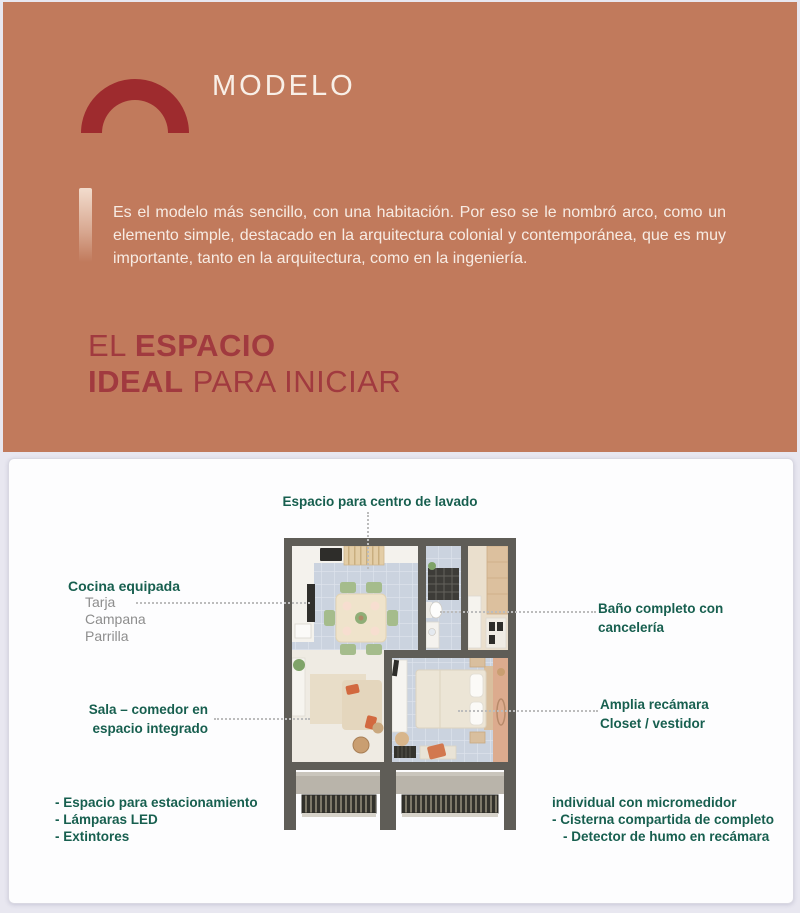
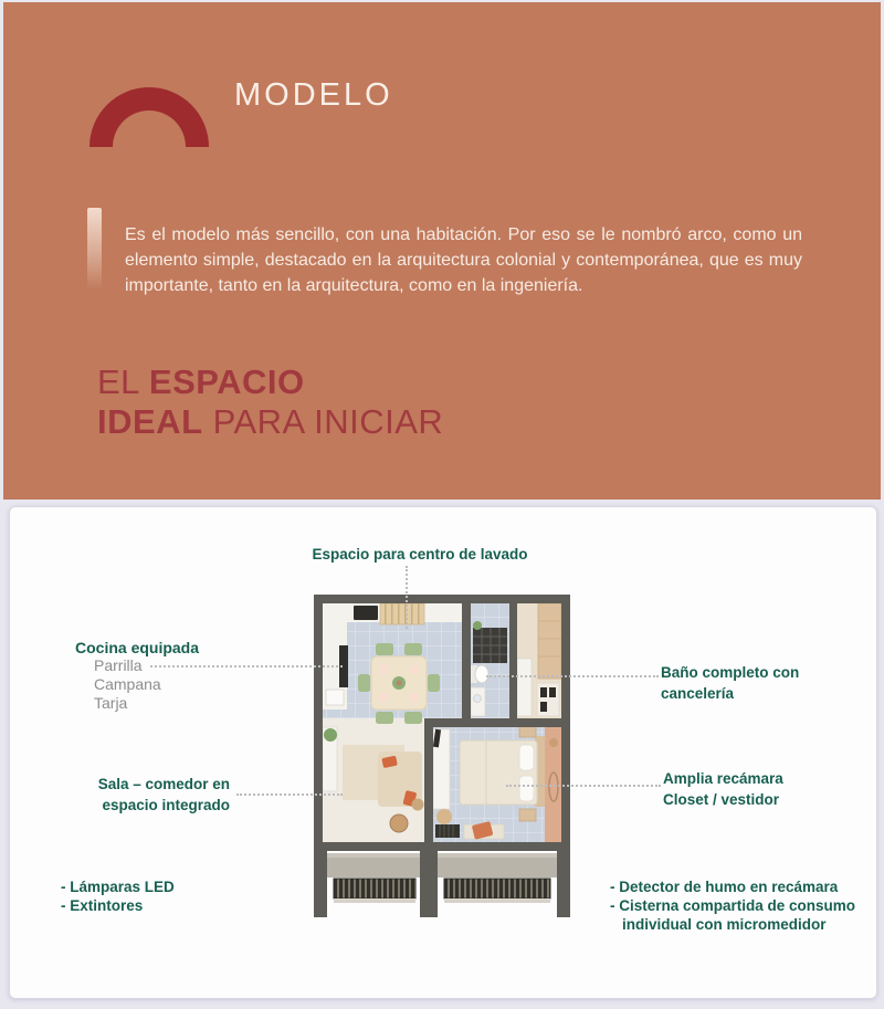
  MODELO
  Es el modelo más sencillo, con una habitación. Por eso se le nombró arco, como un elemento simple, destacado en la arquitectura colonial y contemporánea, que es muy importante, tanto en la arquitectura, como en la ingeniería.
  EL ESPACIO
  IDEAL PARA INICIAR
  Espacio para centro de lavado
  Cocina equipada
- Tarja
+ Parrilla
  Campana
- Parrilla
+ Tarja
  Baño completo con
  cancelería
  Sala – comedor en
  espacio integrado
  Amplia recámara
  Closet / vestidor
- - Espacio para estacionamiento
  - Lámparas LED
  - Extintores
- individual con micromedidor
+ - Detector de humo en recámara
- - Cisterna compartida de completo
+ - Cisterna compartida de consumo
- - Detector de humo en recámara
+ individual con micromedidor
